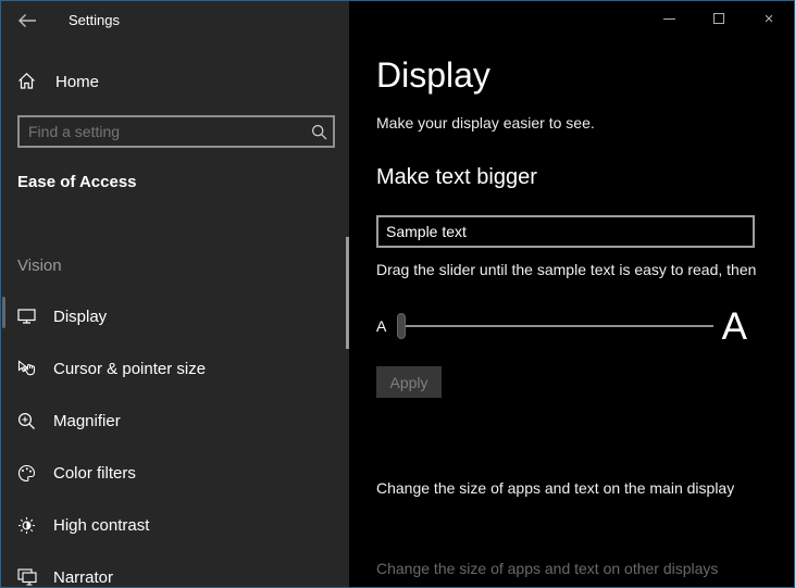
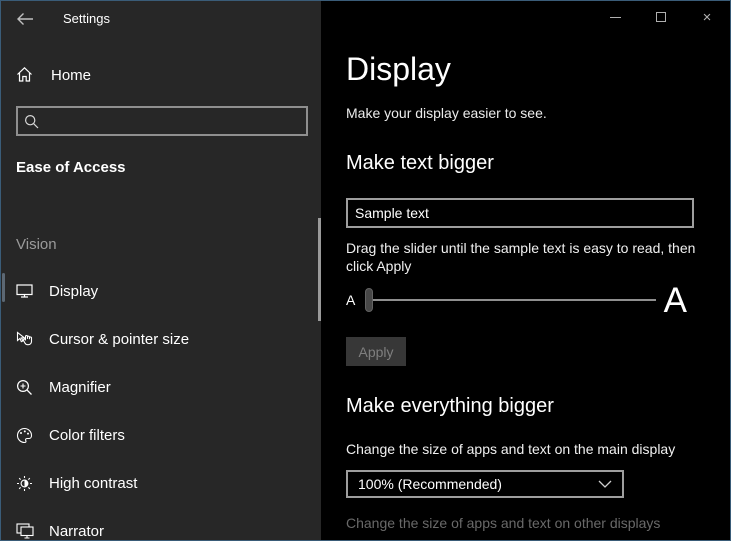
  Settings
  Home
- Find a setting
  Ease of Access
  Vision
  Display
  Cursor & pointer size
  Magnifier
  Color filters
  High contrast
  Narrator
  Display
  Make your display easier to see.
  Make text bigger
  Sample text
  Drag the slider until the sample text is easy to read, then
+ click Apply
  A
  A
  Apply
+ Make everything bigger
  Change the size of apps and text on the main display
+ 100% (Recommended)
  Change the size of apps and text on other displays
  ×
